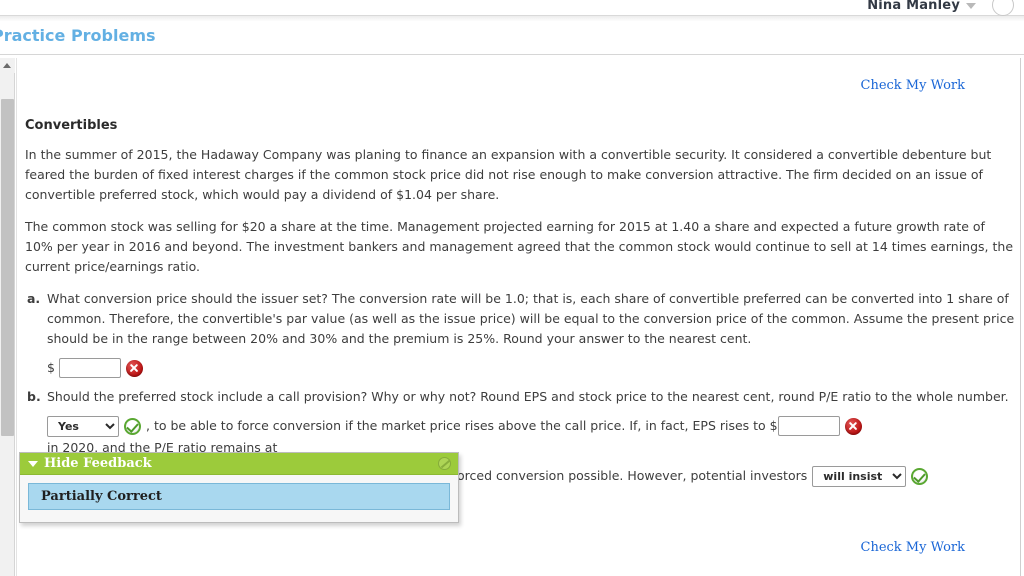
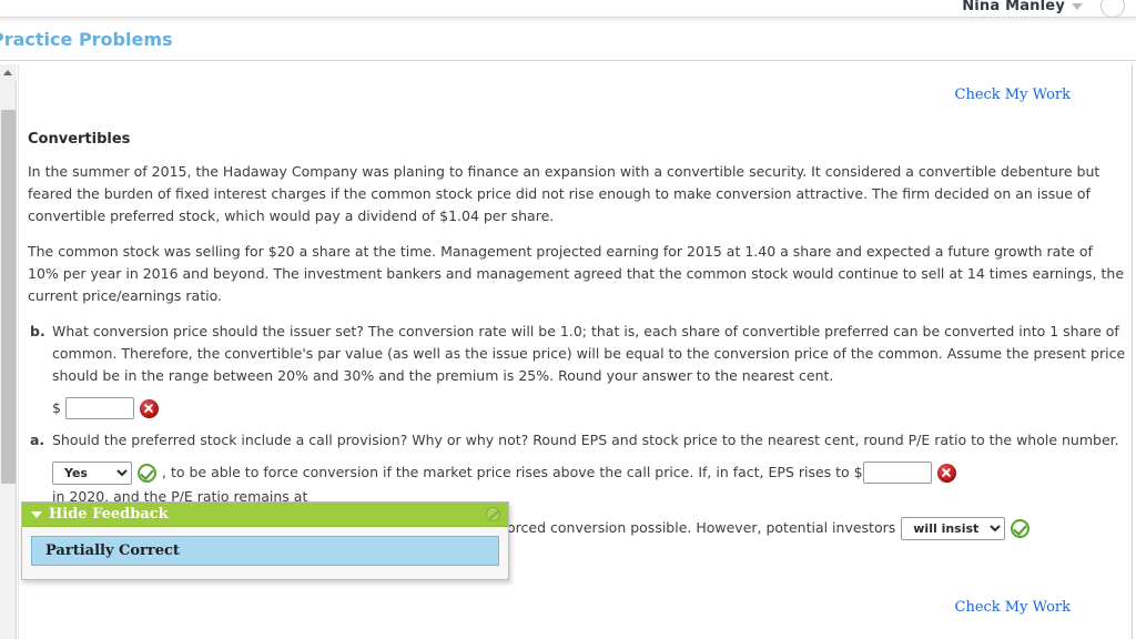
  Nina Manley
  ractice Problems
  Check My Work
  Convertibles
  In the summer of 2015, the Hadaway Company was planing to finance an expansion with a convertible security. It considered a convertible debenture but feared the burden of fixed interest charges if the common stock price did not rise enough to make conversion attractive. The firm decided on an issue of convertible preferred stock, which would pay a dividend of $1.04 per share.
  The common stock was selling for $20 a share at the time. Management projected earning for 2015 at 1.40 a share and expected a future growth rate of 10% per year in 2016 and beyond. The investment bankers and management agreed that the common stock would continue to sell at 14 times earnings, the current price/earnings ratio.
- a.
+ b.
  What conversion price should the issuer set? The conversion rate will be 1.0; that is, each share of convertible preferred can be converted into 1 share of common. Therefore, the convertible's par value (as well as the issue price) will be equal to the conversion price of the common. Assume the present price should be in the range between 20% and 30% and the premium is 25%. Round your answer to the nearest cent.
  $
- b.
+ a.
  Should the preferred stock include a call provision? Why or why not? Round EPS and stock price to the nearest cent, round P/E ratio to the whole number.
  Yes
  , to be able to force conversion if the market price rises above the call price. If, in fact, EPS rises to $
  in 2020, and the P/E ratio remains at
  orced conversion possible. However, potential investors
  will insist
  Hide Feedback
  Partially Correct
  Check My Work
